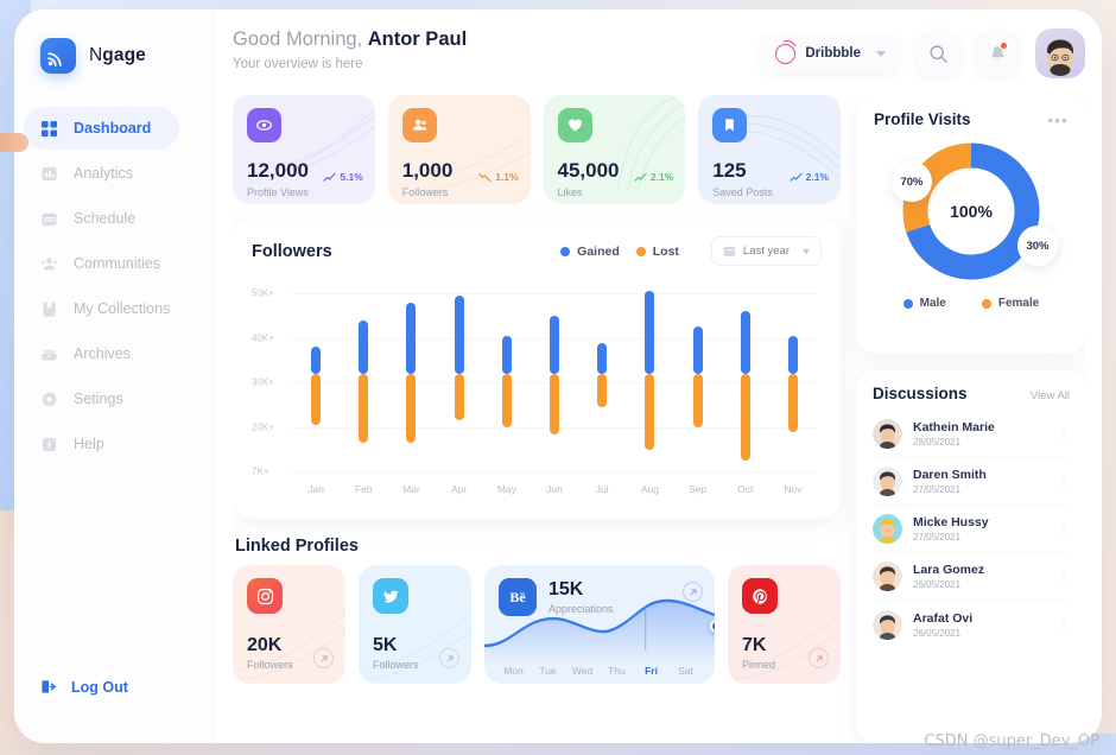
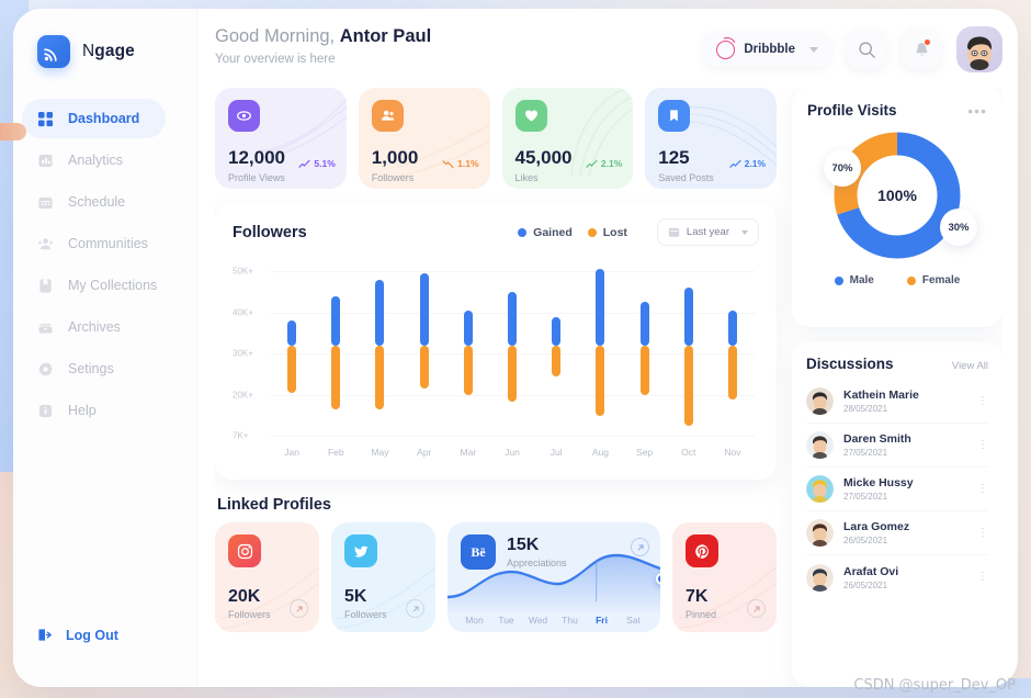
  Ngage
  Dashboard
  Analytics
  Schedule
  Communities
  My Collections
  Archives
  Setings
  Help
  Log Out
  Good Morning, Antor Paul
  Your overview is here
  Dribbble
  12,000
  Profile Views
  5.1%
  1,000
  Followers
  1.1%
  45,000
  Likes
  2.1%
  125
  Saved Posts
  2.1%
  Followers
  Gained
  Lost
  Last year
  50K+
  40K+
  30K+
  20K+
  7K+
  Jan
  Feb
- Mar
+ May
  Apr
- May
+ Mar
  Jun
  Jul
  Aug
  Sep
  Oct
  Nov
  Linked Profiles
  20K
  Followers
  5K
  Followers
  Bē
  15K
  Appreciations
  Mon
  Tue
  Wed
  Thu
  Fri
  Sat
  7K
  Pinned
  Profile Visits
  •••
  100%
  70%
  30%
  Male
  Female
  Discussions
  View All
  Kathein Marie
  28/05/2021
  ⋮
  Daren Smith
  27/05/2021
  ⋮
  Micke Hussy
  27/05/2021
  ⋮
  Lara Gomez
  26/05/2021
  ⋮
  Arafat Ovi
  26/05/2021
  ⋮
  CSDN @super_Dev_OP
